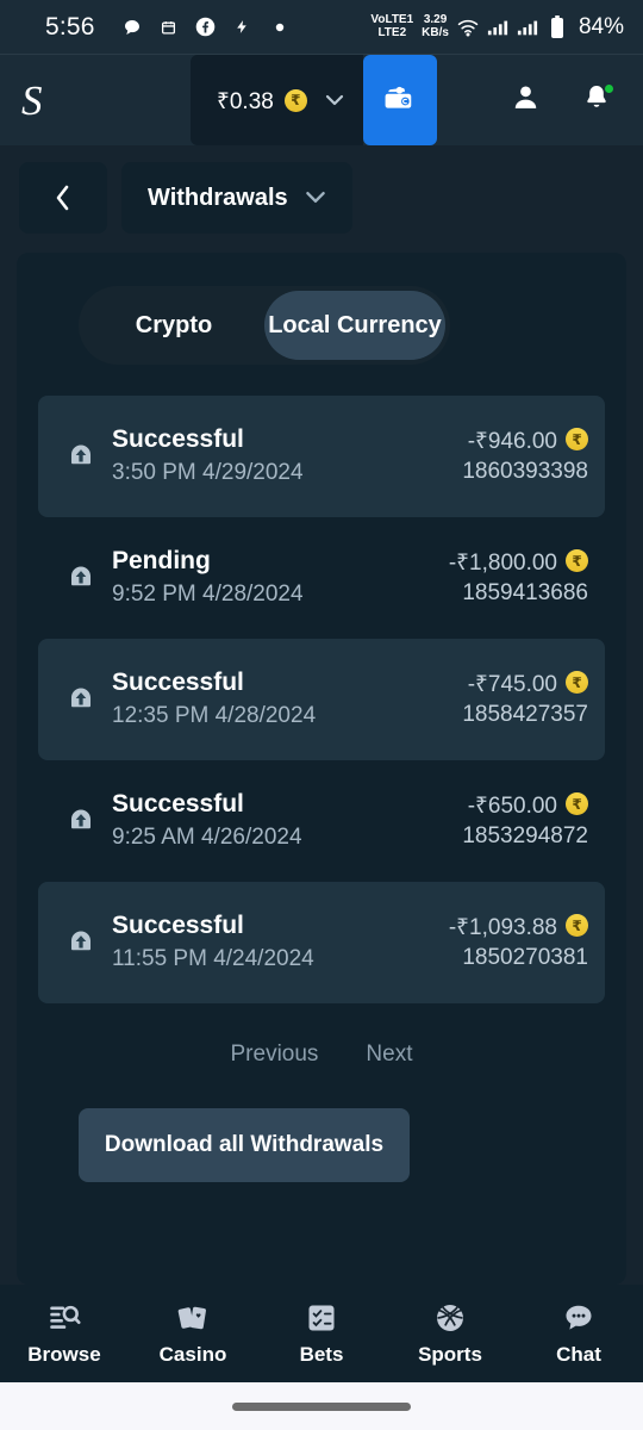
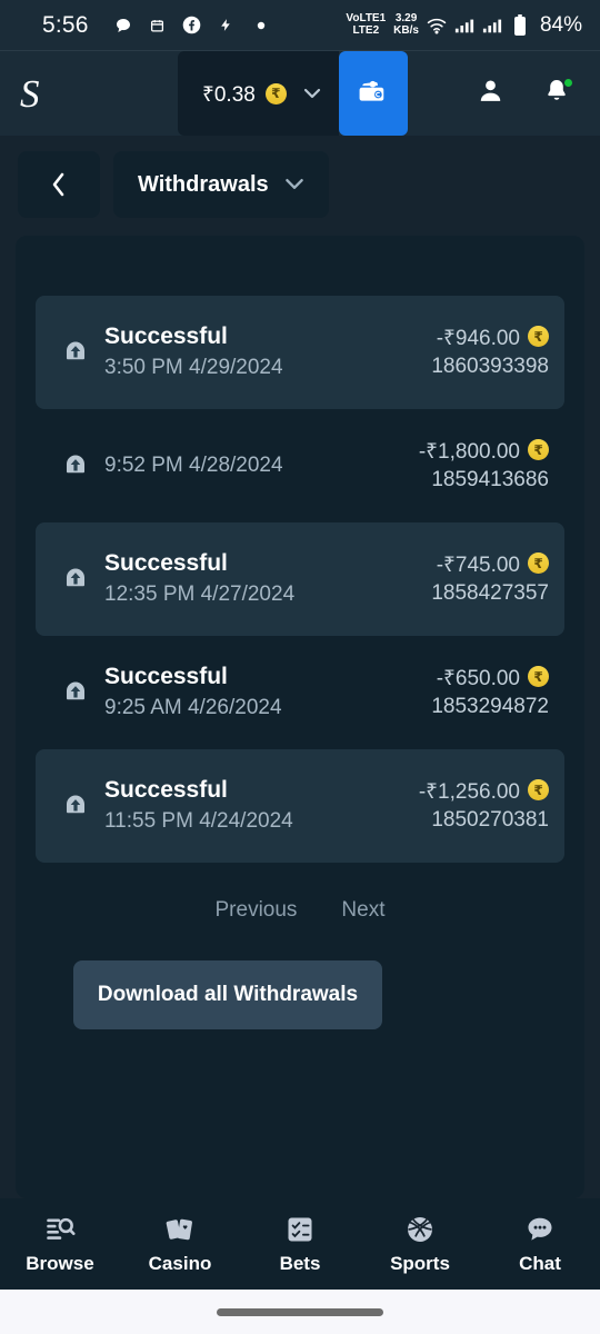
  5:56
  VoLTE1
  LTE2
  3.29
  KB/s
  84%
  S
  ₹0.38
  ₹
  Withdrawals
- Crypto
- Local Currency
  Successful
  3:50 PM 4/29/2024
  -₹946.00
  ₹
  1860393398
- Pending
  9:52 PM 4/28/2024
  -₹1,800.00
  ₹
  1859413686
  Successful
- 12:35 PM 4/28/2024
+ 12:35 PM 4/27/2024
  -₹745.00
  ₹
  1858427357
  Successful
  9:25 AM 4/26/2024
  -₹650.00
  ₹
  1853294872
  Successful
  11:55 PM 4/24/2024
- -₹1,093.88
+ -₹1,256.00
  ₹
  1850270381
  Previous
  Next
  Download all Withdrawals
  Browse
  Casino
  Bets
  Sports
  Chat
